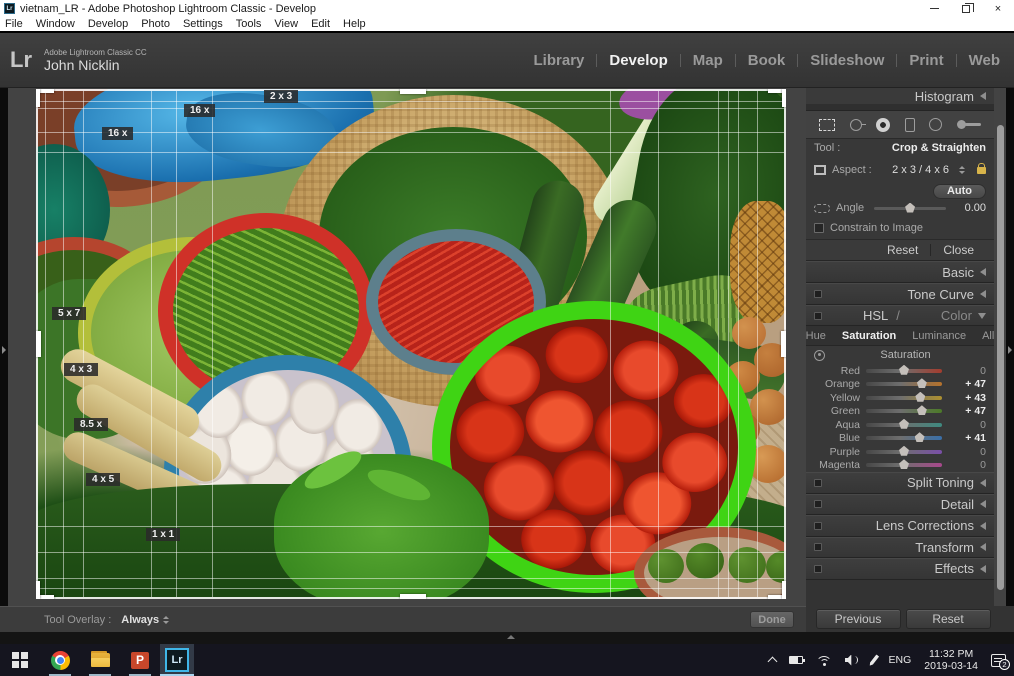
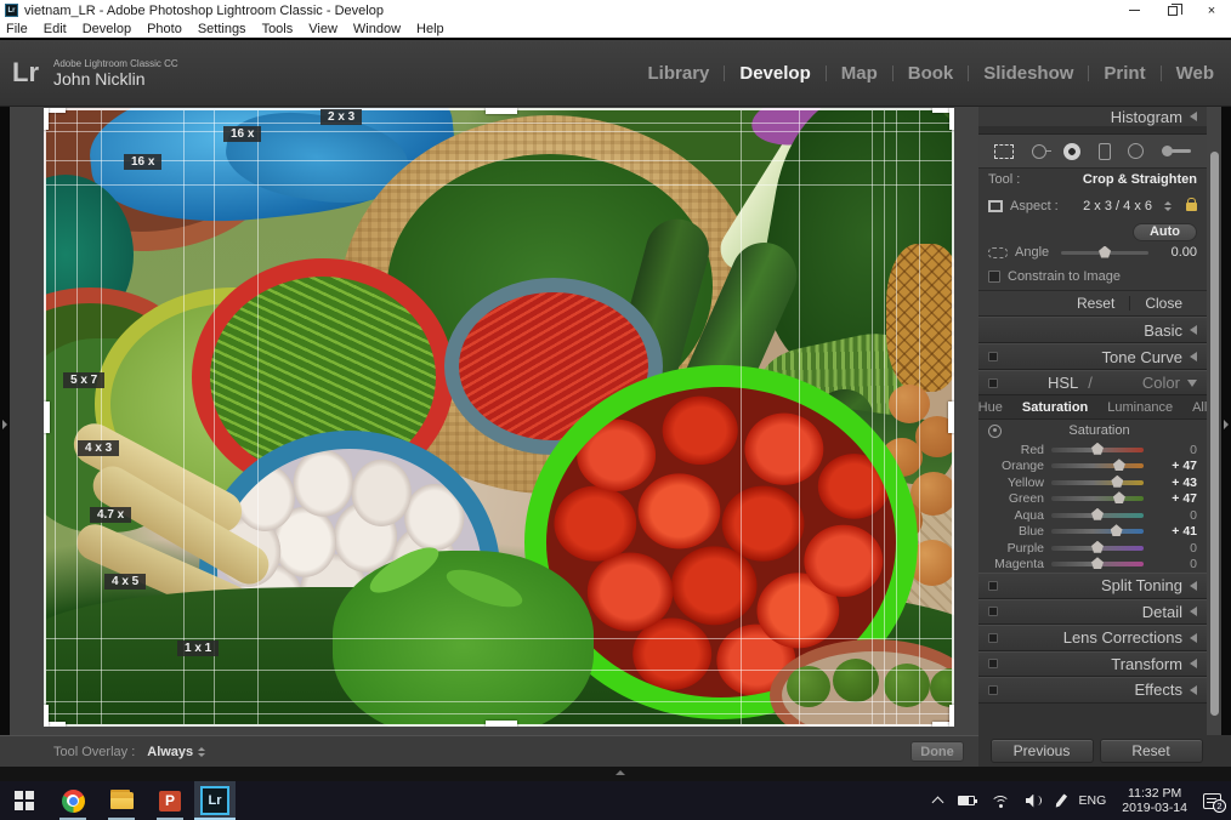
  vietnam_LR - Adobe Photoshop Lightroom Classic - Develop
  ×
  File
- Window
+ Edit
  Develop
  Photo
  Settings
  Tools
  View
- Edit
+ Window
  Help
  Lr
  Adobe Lightroom Classic CC
  John Nicklin
  Library
  Develop
  Map
  Book
  Slideshow
  Print
  Web
  2 x 3
  16 x
  16 x
  5 x 7
  4 x 3
- 8.5 x
+ 4.7 x
  4 x 5
  1 x 1
  Histogram
  Tool :
  Crop & Straighten
  Aspect :
  2 x 3 / 4 x 6
  Auto
  Angle
  0.00
  Constrain to Image
  Reset
  Close
  Basic
  Tone Curve
  HSL
  /
  Color
  Hue
  Saturation
  Luminance
  All
  Saturation
  Red
  0
  Orange
  + 47
  Yellow
  + 43
  Green
  + 47
  Aqua
  0
  Blue
  + 41
  Purple
  0
  Magenta
  0
  Split Toning
  Detail
  Lens Corrections
  Transform
  Effects
  Tool Overlay :
  Always
  Done
  Previous
  Reset
  Lr
  ENG
  11:32 PM
  2019-03-14
  2
